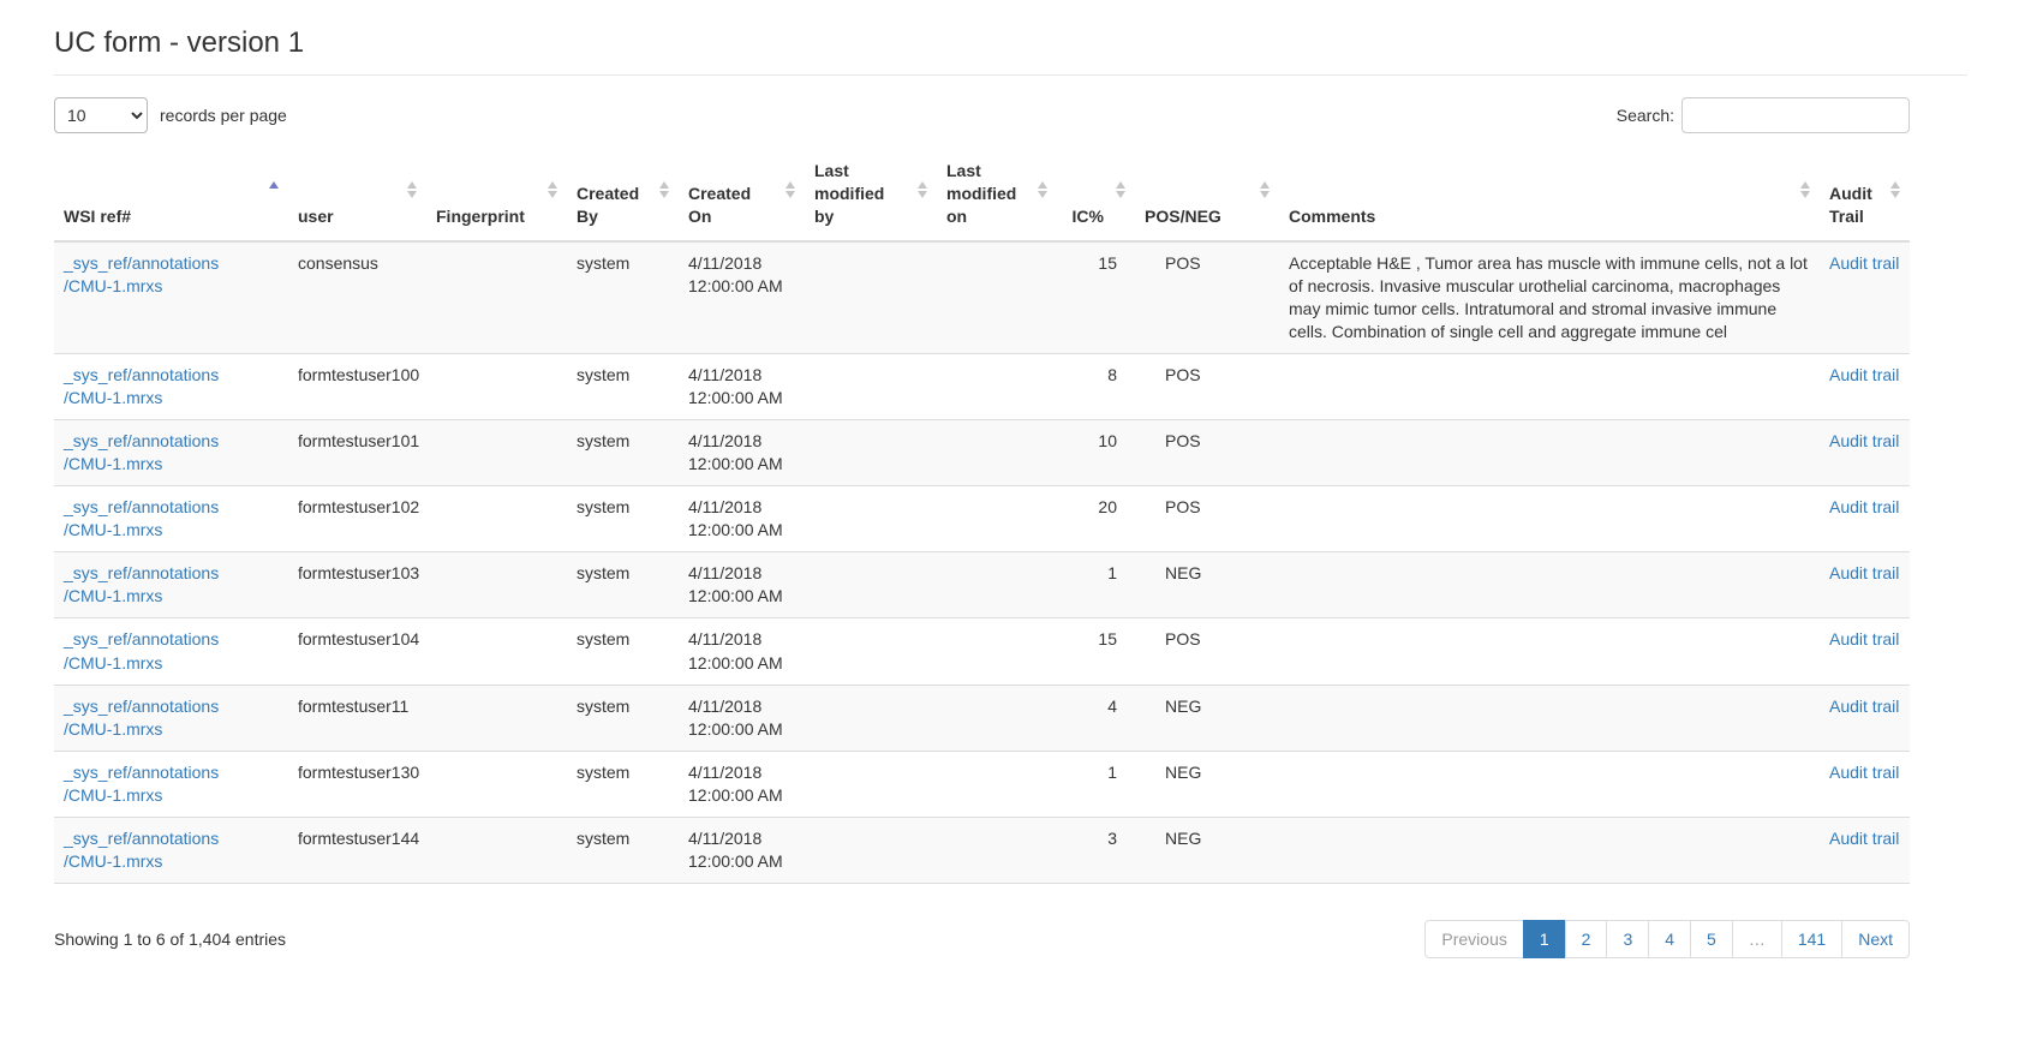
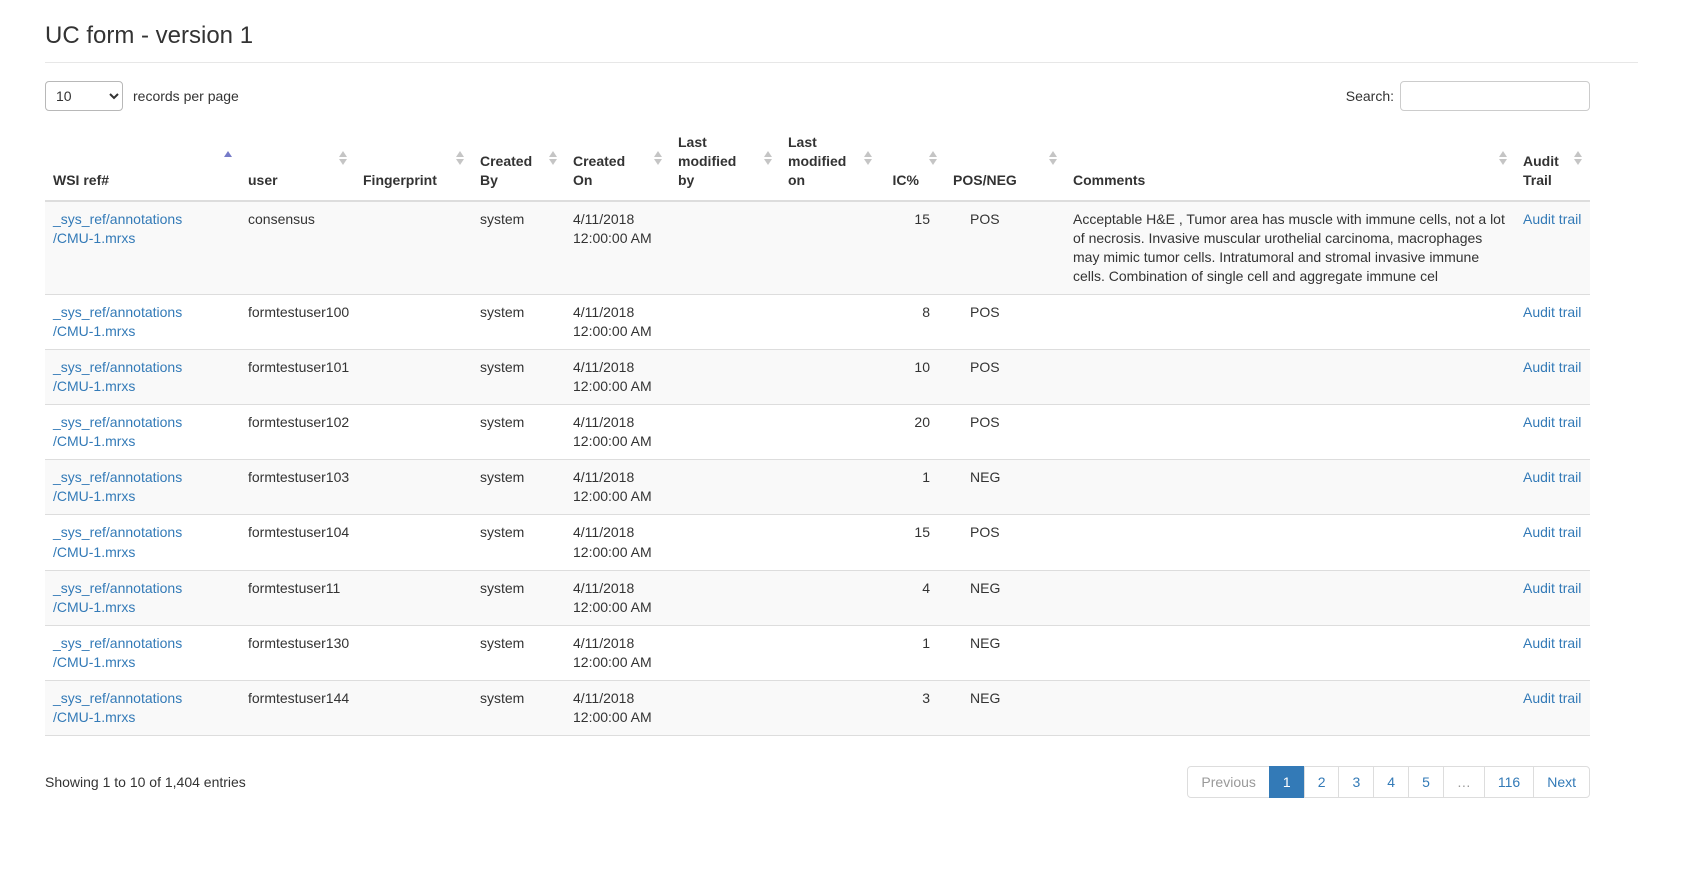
  UC form - version 1
  10
  records per page
  Search:
  WSI ref#	user	Fingerprint	Created By	Created On	Last modified by	Last modified on	IC%	POS/NEG	Comments	Audit Trail
  _sys_ref/annotations/CMU-1.mrxs	consensus		system	4/11/201812:00:00 AM			15	POS	Acceptable H&E , Tumor area has muscle with immune cells, not a lot of necrosis. Invasive muscular urothelial carcinoma, macrophages may mimic tumor cells. Intratumoral and stromal invasive immune cells. Combination of single cell and aggregate immune cel	Audit trail
  _sys_ref/annotations/CMU-1.mrxs	formtestuser100		system	4/11/201812:00:00 AM			8	POS		Audit trail
  _sys_ref/annotations/CMU-1.mrxs	formtestuser101		system	4/11/201812:00:00 AM			10	POS		Audit trail
  _sys_ref/annotations/CMU-1.mrxs	formtestuser102		system	4/11/201812:00:00 AM			20	POS		Audit trail
  _sys_ref/annotations/CMU-1.mrxs	formtestuser103		system	4/11/201812:00:00 AM			1	NEG		Audit trail
  _sys_ref/annotations/CMU-1.mrxs	formtestuser104		system	4/11/201812:00:00 AM			15	POS		Audit trail
  _sys_ref/annotations/CMU-1.mrxs	formtestuser11		system	4/11/201812:00:00 AM			4	NEG		Audit trail
  _sys_ref/annotations/CMU-1.mrxs	formtestuser130		system	4/11/201812:00:00 AM			1	NEG		Audit trail
  _sys_ref/annotations/CMU-1.mrxs	formtestuser144		system	4/11/201812:00:00 AM			3	NEG		Audit trail
- Showing 1 to 6 of 1,404 entries
+ Showing 1 to 10 of 1,404 entries
  Previous
  1
  2
  3
  4
  5
  …
- 141
+ 116
  Next
